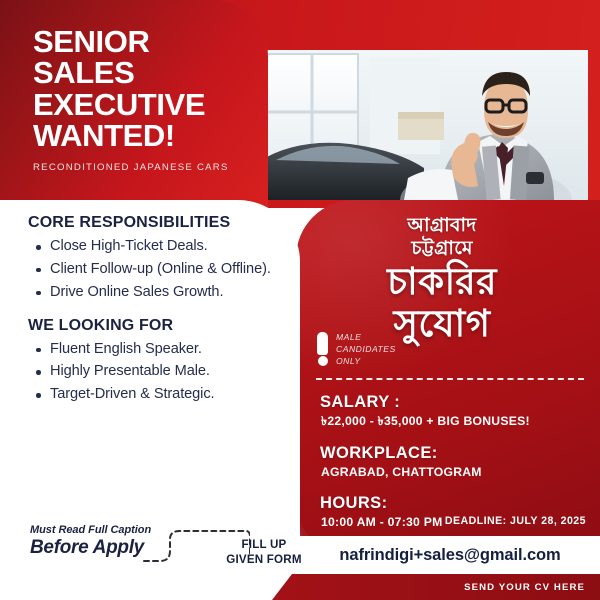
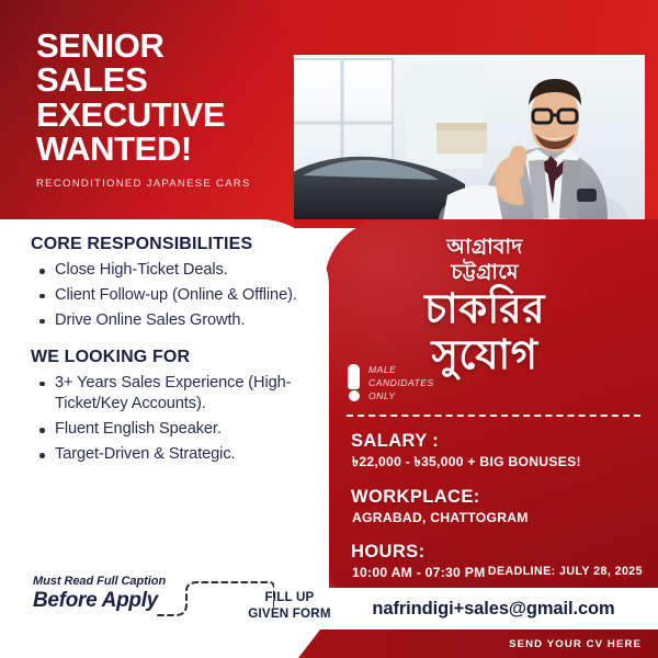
  SENIOR
  SALES
  EXECUTIVE
  WANTED!
  RECONDITIONED JAPANESE CARS
  আগ্রাবাদ
  চট্টগ্রামে
  চাকরির
  সুযোগ
  MALE
  CANDIDATES
  ONLY
  SALARY :
  ৳22,000 - ৳35,000 + BIG BONUSES!
  WORKPLACE:
  AGRABAD, CHATTOGRAM
  HOURS:
  10:00 AM - 07:30 PM
  DEADLINE: JULY 28, 2025
  CORE RESPONSIBILITIES
  Close High-Ticket Deals.
  Client Follow-up (Online & Offline).
  Drive Online Sales Growth.
  WE LOOKING FOR
+ 3+ Years Sales Experience (High-Ticket/Key Accounts).
  Fluent English Speaker.
- Highly Presentable Male.
  Target-Driven & Strategic.
  Must Read Full Caption
  Before Apply
  FILL UP
  GIVEN FORM
  nafrindigi+sales@gmail.com
  SEND YOUR CV HERE
